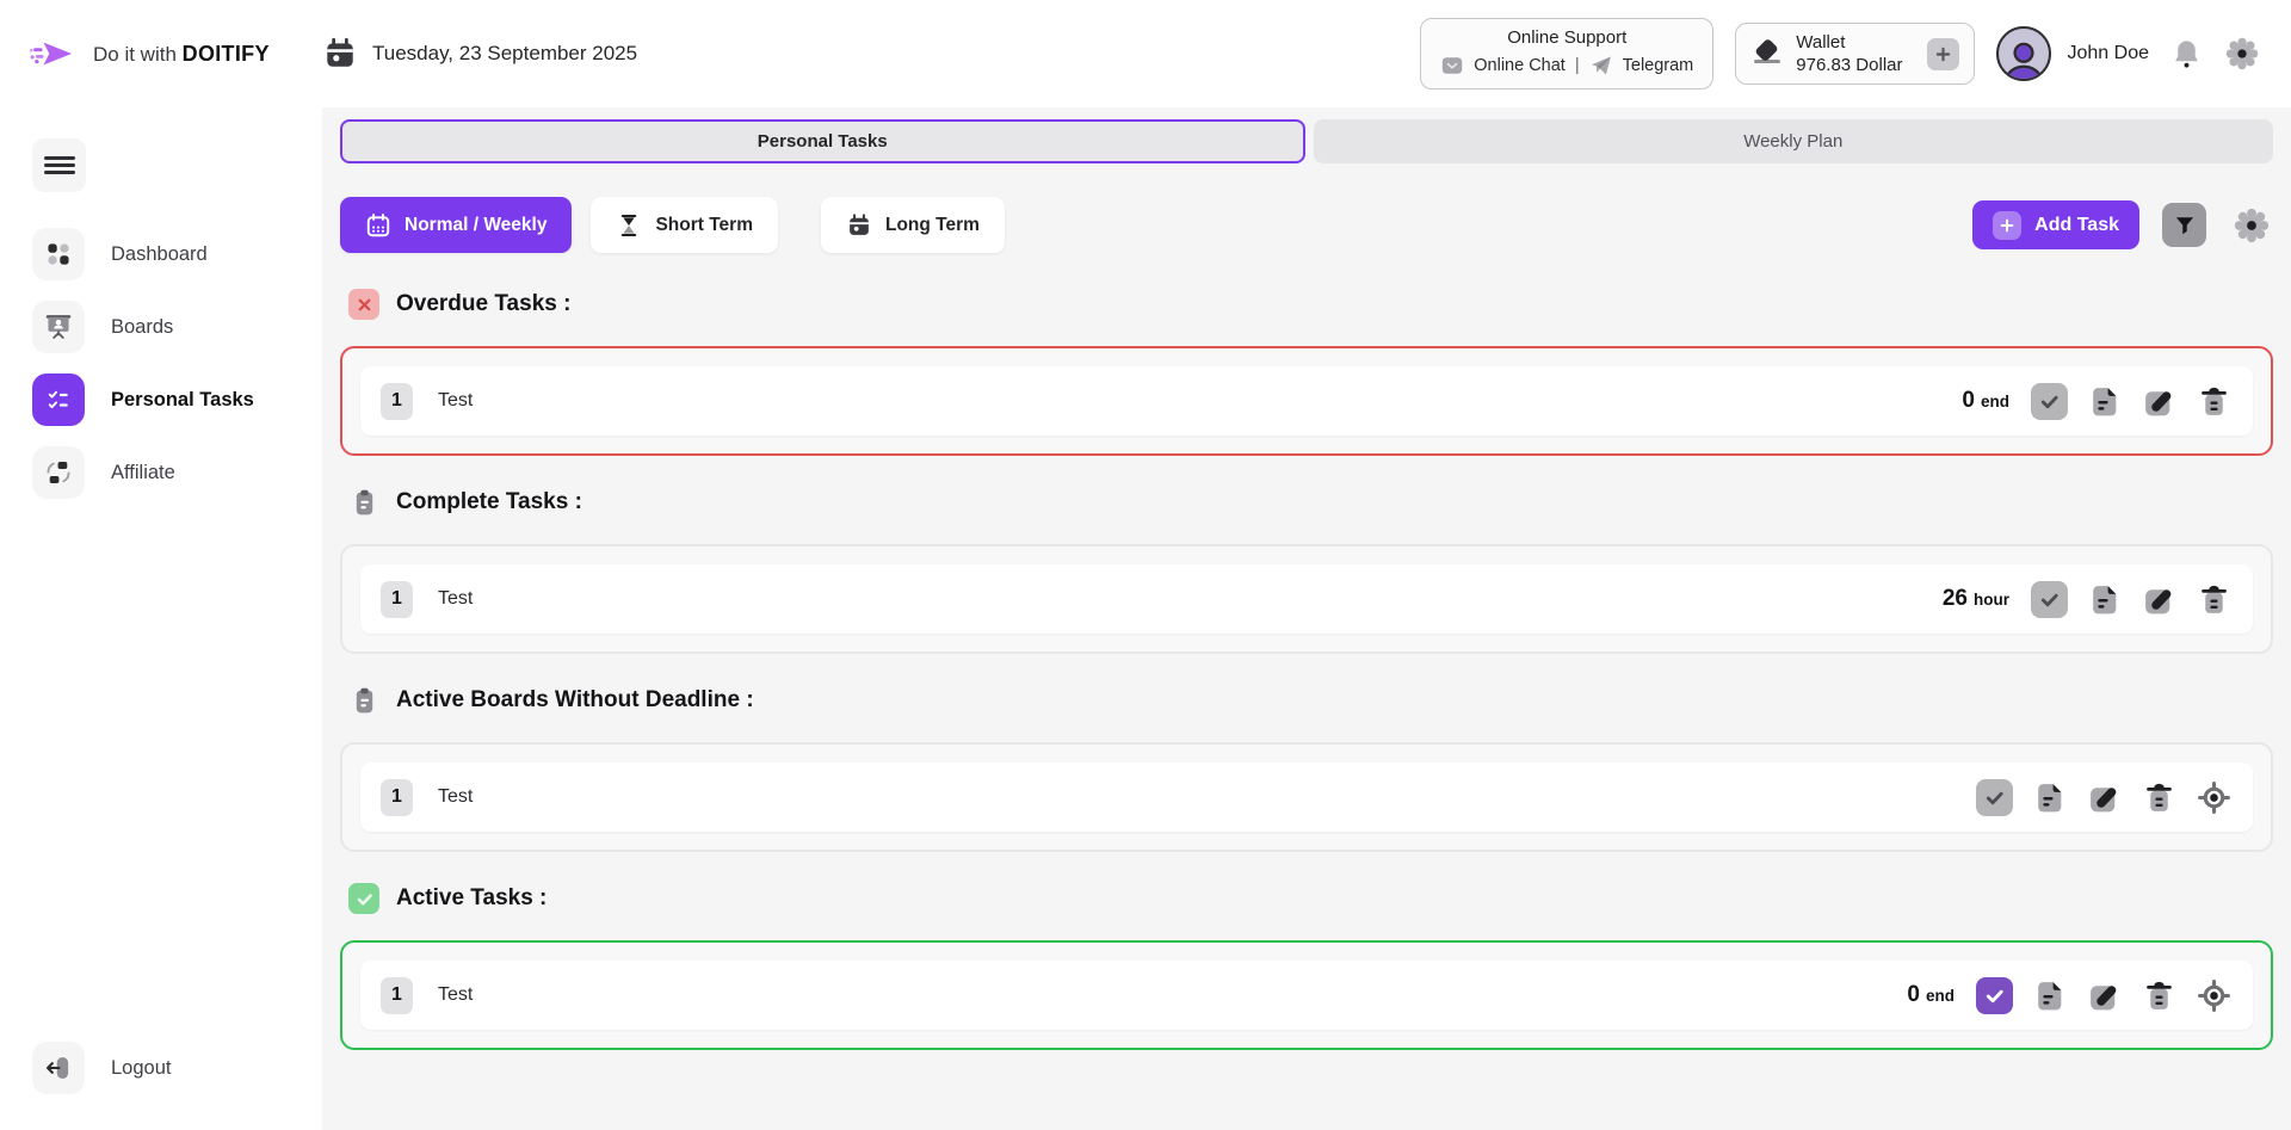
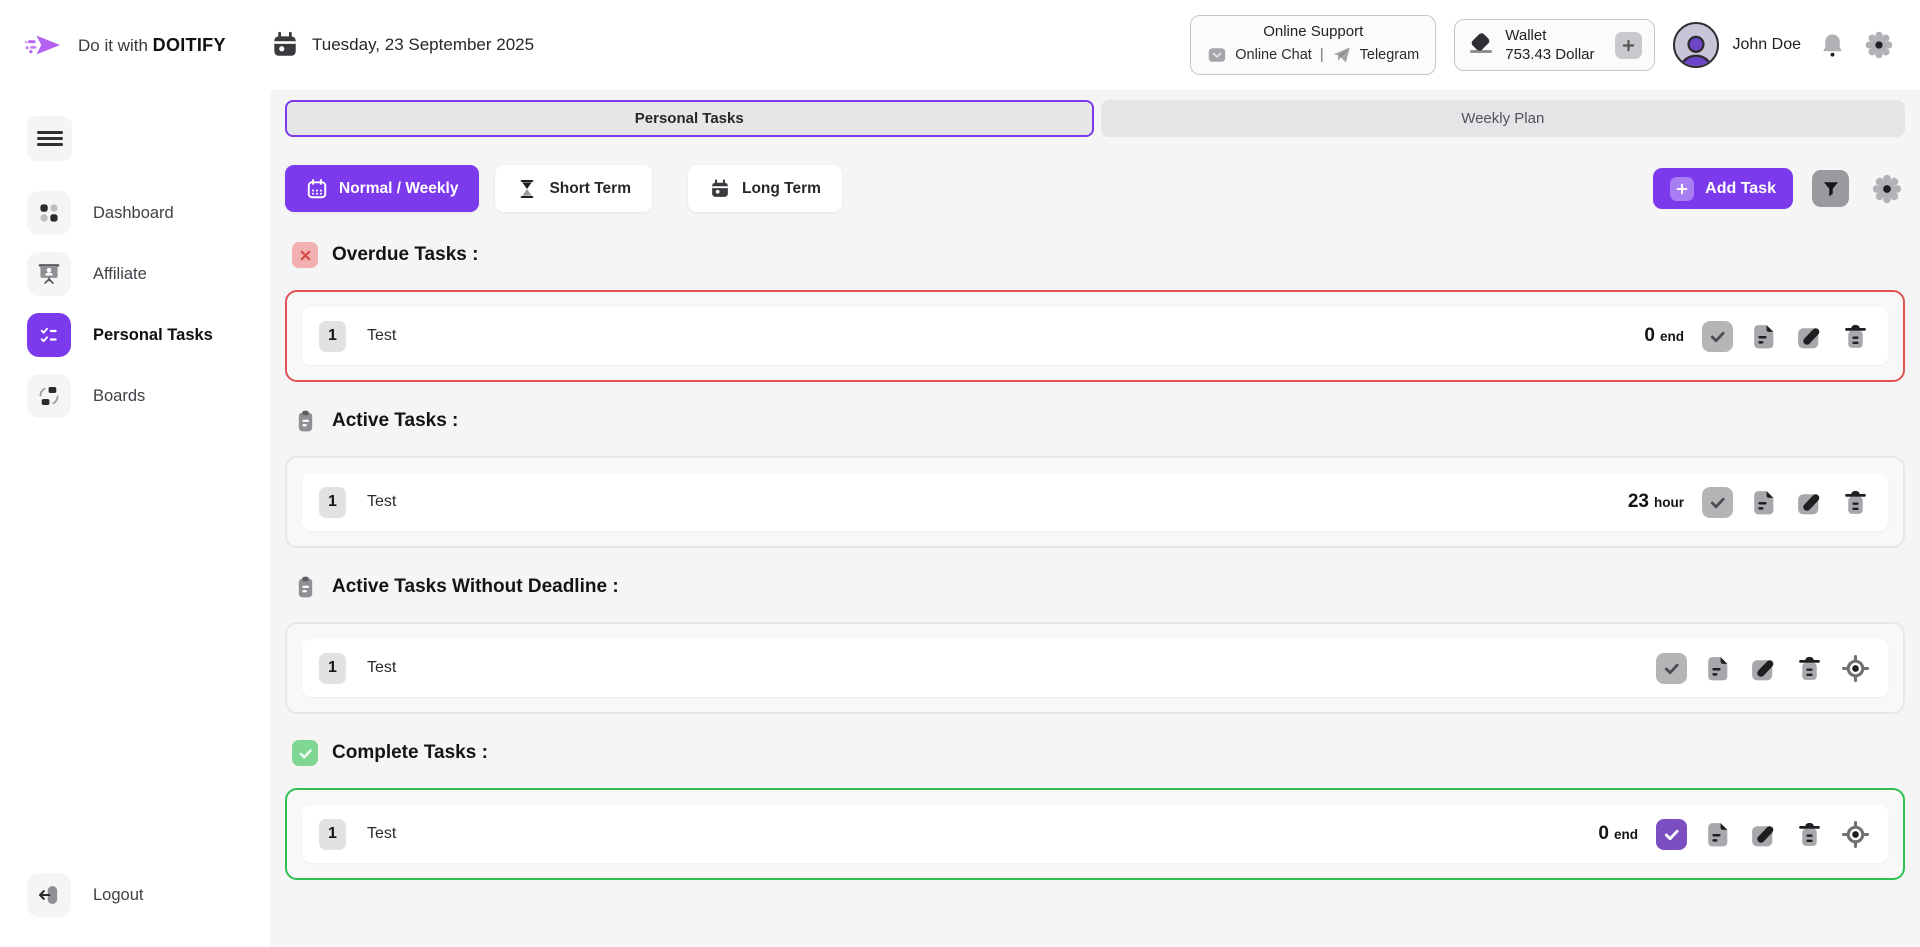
  Do it with DOITIFY
  Tuesday, 23 September 2025
  Online Support
  Online Chat
  |
  Telegram
  Wallet
- 976.83 Dollar
+ 753.43 Dollar
  John Doe
  Dashboard
- Boards
+ Affiliate
  Personal Tasks
- Affiliate
+ Boards
  Logout
  Personal Tasks
  Weekly Plan
  Normal / Weekly
  Short Term
  Long Term
  Add Task
  Overdue Tasks :
  1
  Test
  0
  end
- Complete Tasks :
+ Active Tasks :
  1
  Test
- 26
+ 23
  hour
- Active Boards Without Deadline :
+ Active Tasks Without Deadline :
  1
  Test
- Active Tasks :
+ Complete Tasks :
  1
  Test
  0
  end
